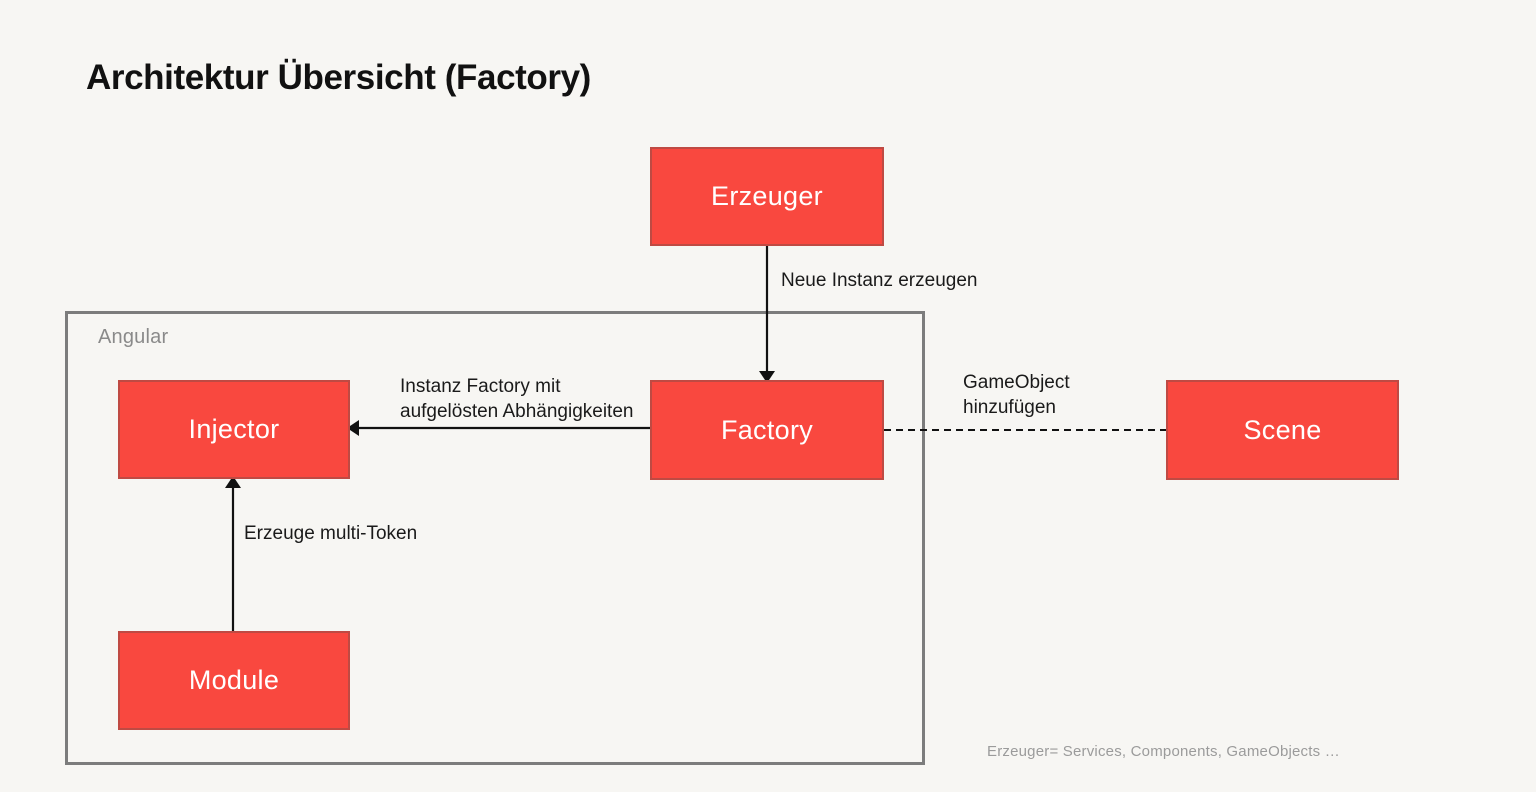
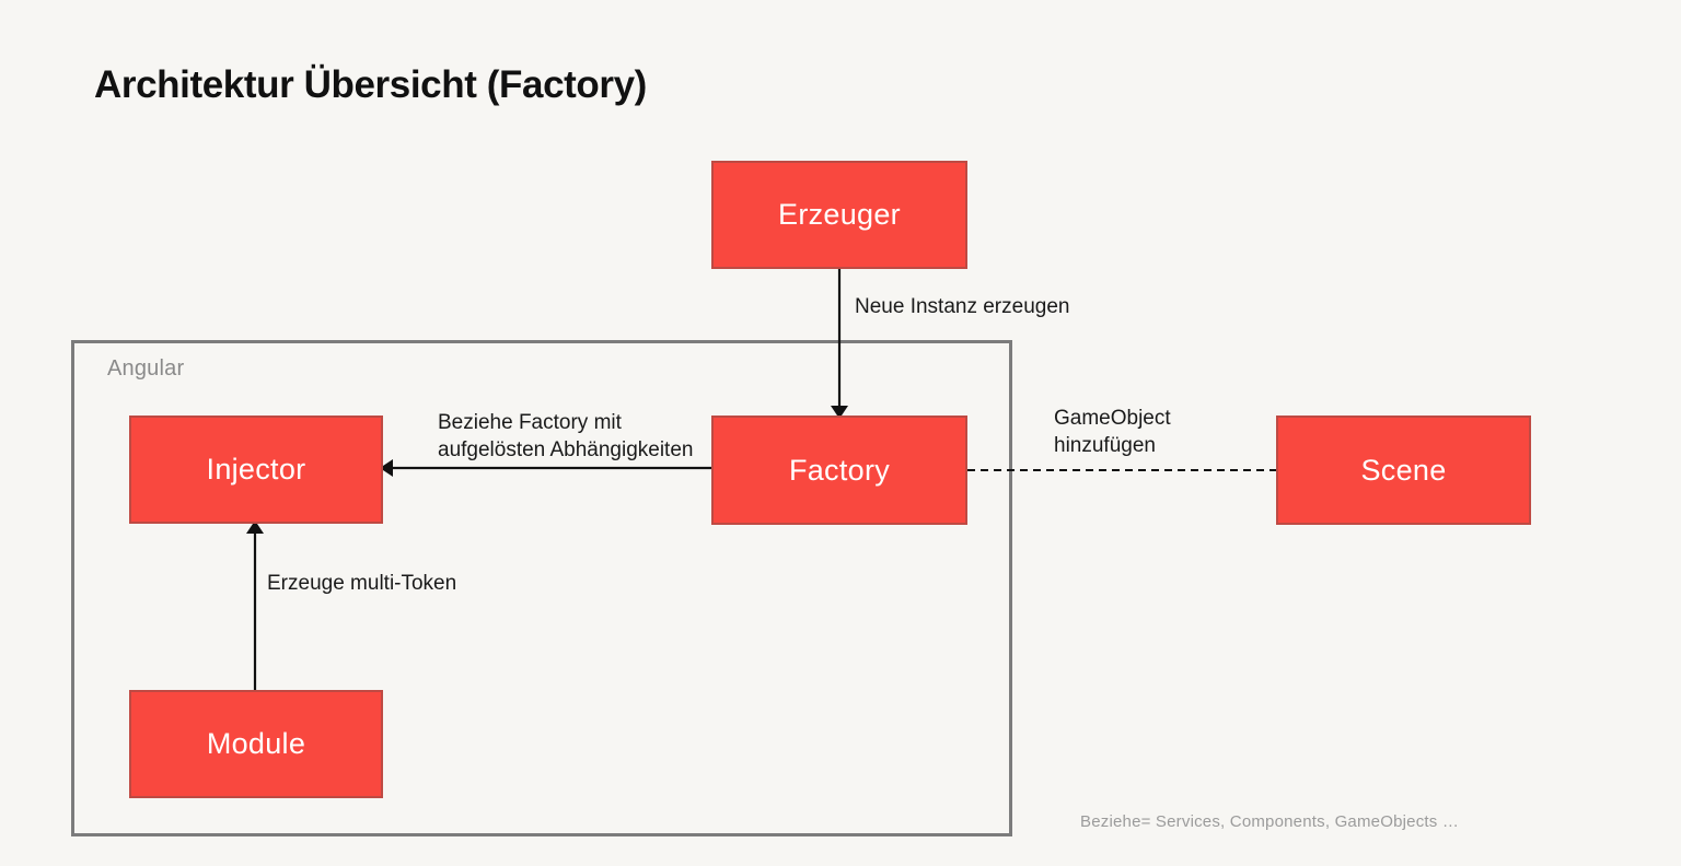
  Architektur Übersicht (Factory)
  Angular
  Erzeuger
  Injector
  Factory
  Scene
  Module
  Neue Instanz erzeugen
- Instanz Factory mit aufgelösten Abhängigkeiten
+ Beziehe Factory mit aufgelösten Abhängigkeiten
  Erzeuge multi-Token
  GameObject hinzufügen
- Erzeuger= Services, Components, GameObjects …
+ Beziehe= Services, Components, GameObjects …
